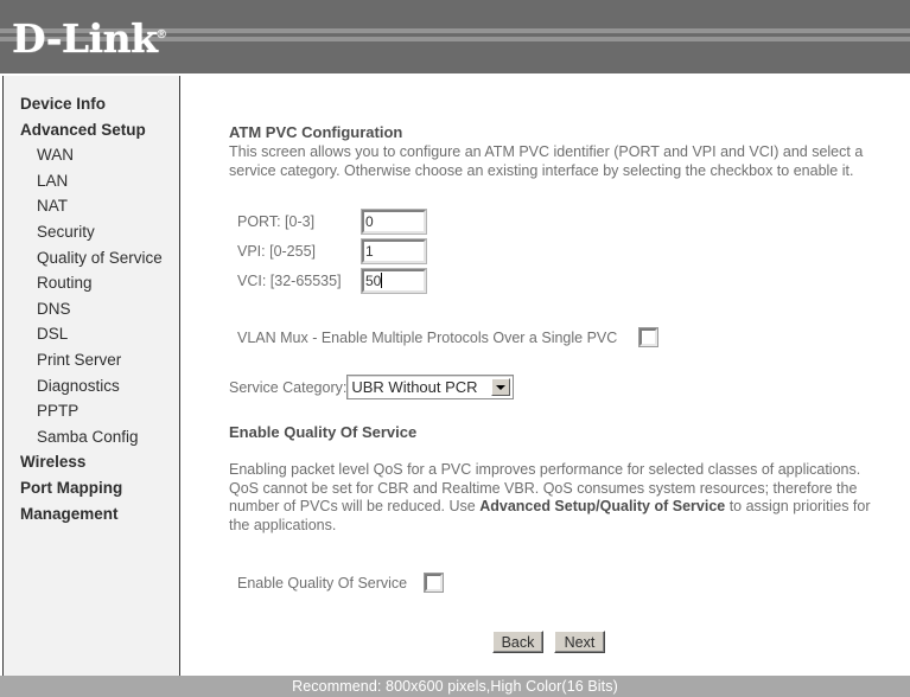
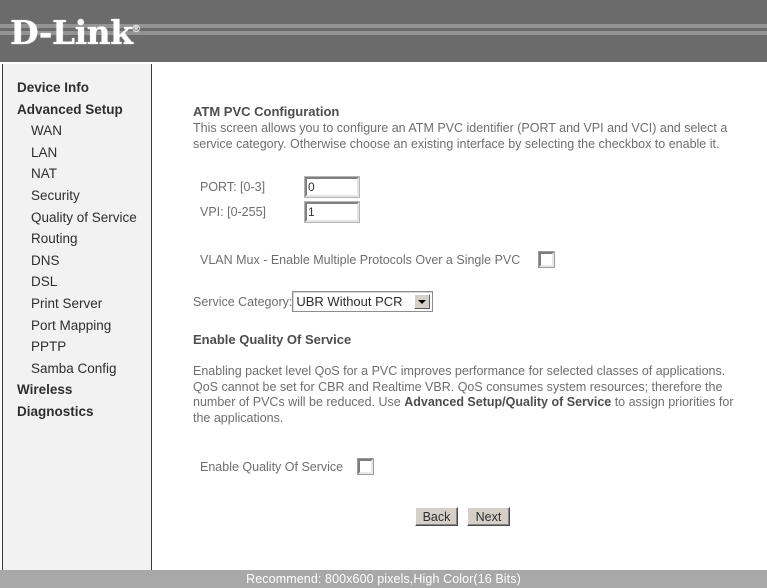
  D-Link®
  Device Info
  Advanced Setup
  WAN
  LAN
  NAT
  Security
  Quality of Service
  Routing
  DNS
  DSL
  Print Server
- Diagnostics
+ Port Mapping
  PPTP
  Samba Config
  Wireless
- Port Mapping
+ Diagnostics
- Management
  ATM PVC Configuration
  This screen allows you to configure an ATM PVC identifier (PORT and VPI and VCI) and select a service category. Otherwise choose an existing interface by selecting the checkbox to enable it.
  PORT: [0-3]
  0
  VPI: [0-255]
  1
- VCI: [32-65535]
- 50
  VLAN Mux - Enable Multiple Protocols Over a Single PVC
  Service Category:
  UBR Without PCR
  Enable Quality Of Service
  Enabling packet level QoS for a PVC improves performance for selected classes of applications. QoS cannot be set for CBR and Realtime VBR. QoS consumes system resources; therefore the number of PVCs will be reduced. Use Advanced Setup/Quality of Service to assign priorities for the applications.
  Enable Quality Of Service
  Back
  Next
  Recommend: 800x600 pixels,High Color(16 Bits)
